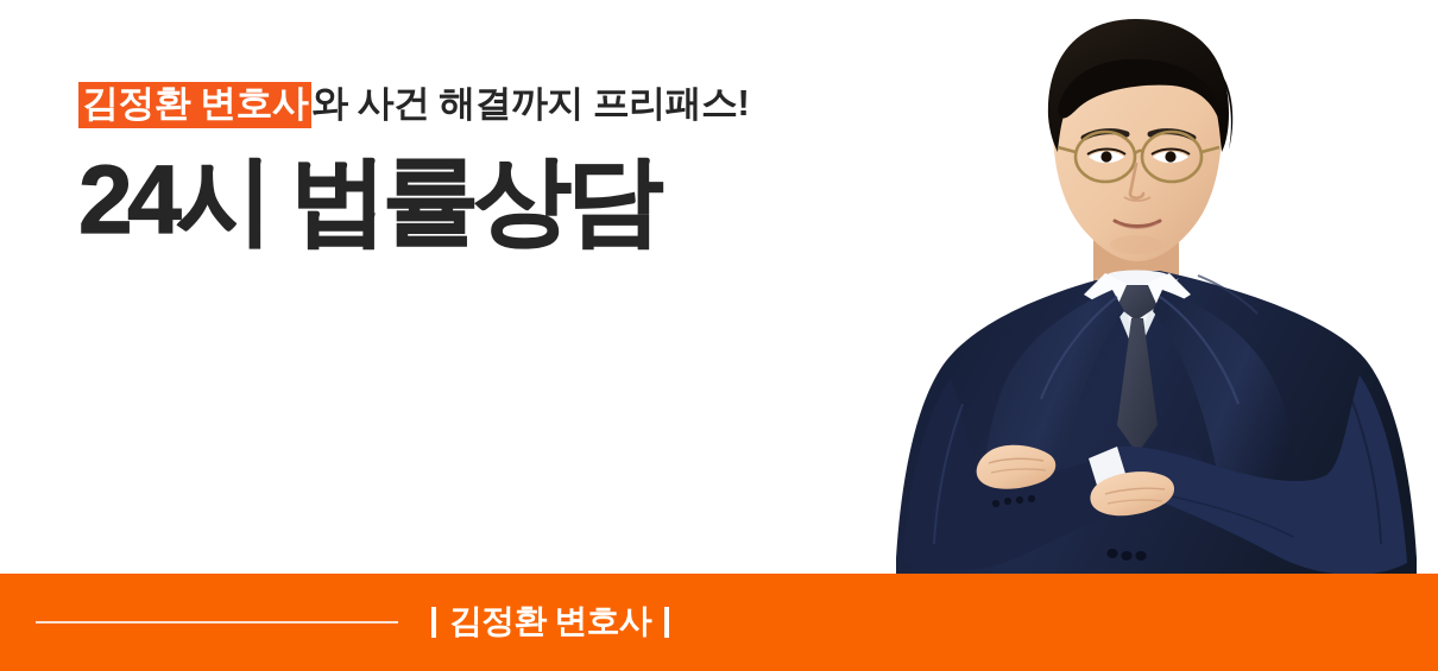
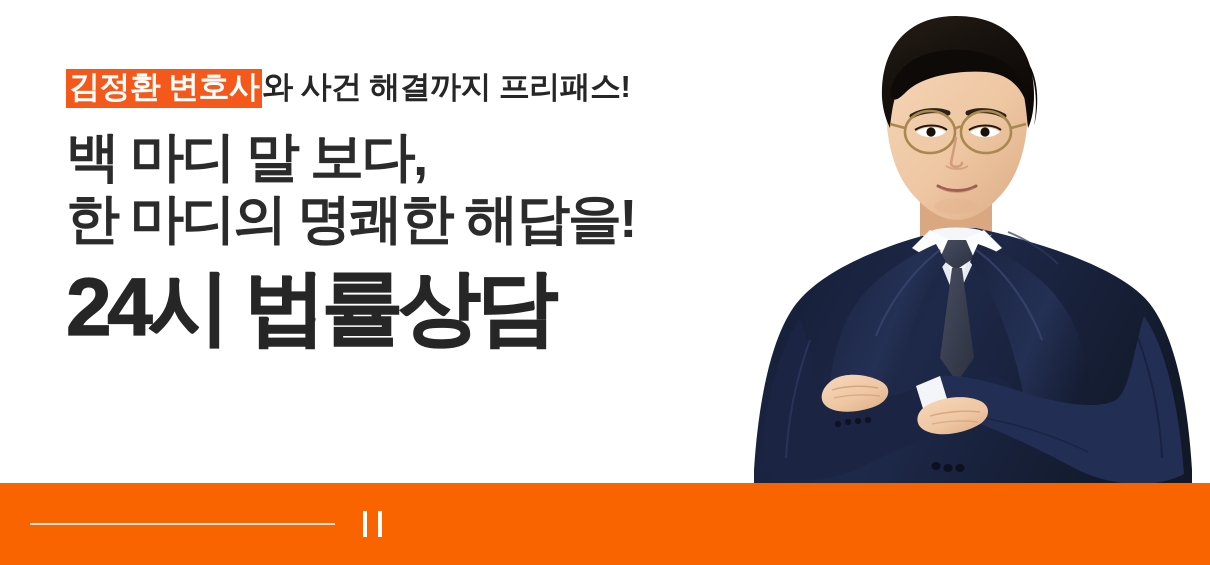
  김정환 변호사와 사건 해결까지 프리패스!
+ 백 마디 말 보다,
+ 한 마디의 명쾌한 해답을!
  24시 법률상담
- 김정환 변호사
